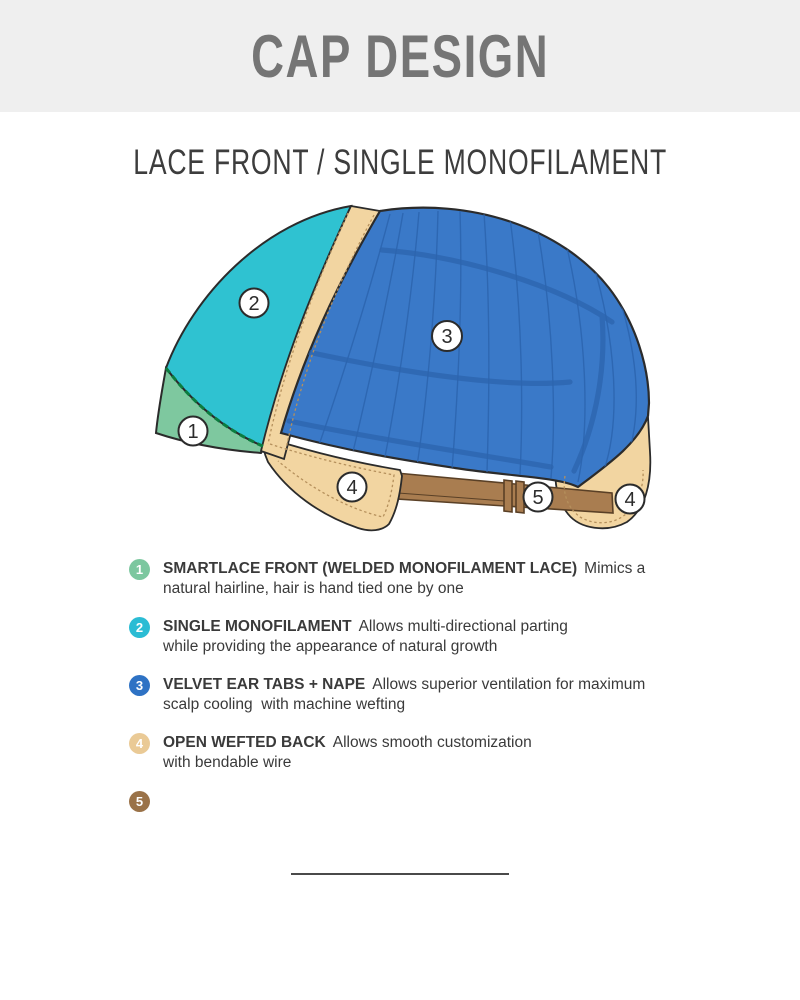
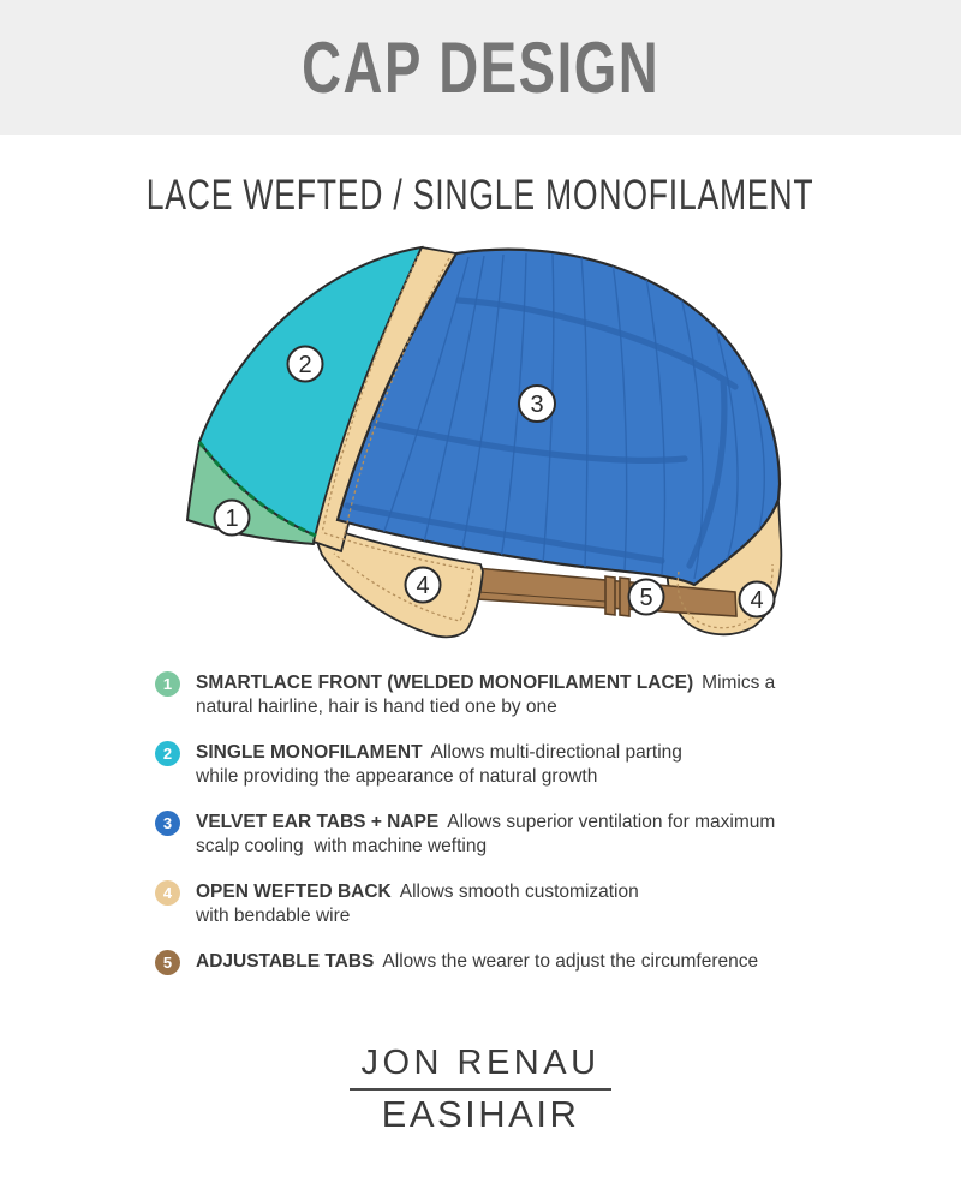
  CAP DESIGN
- LACE FRONT / SINGLE MONOFILAMENT
+ LACE WEFTED / SINGLE MONOFILAMENT
  1
  2
  3
  4
  5
  4
  1
  SMARTLACE FRONT (WELDED MONOFILAMENT LACE) Mimics a
  natural hairline, hair is hand tied one by one
  2
  SINGLE MONOFILAMENT Allows multi-directional parting
  while providing the appearance of natural growth
  3
  VELVET EAR TABS + NAPE Allows superior ventilation for maximum
  scalp cooling with machine wefting
  4
  OPEN WEFTED BACK Allows smooth customization
  with bendable wire
  5
+ ADJUSTABLE TABS Allows the wearer to adjust the circumference
+ JON RENAU
+ EASIHAIR
